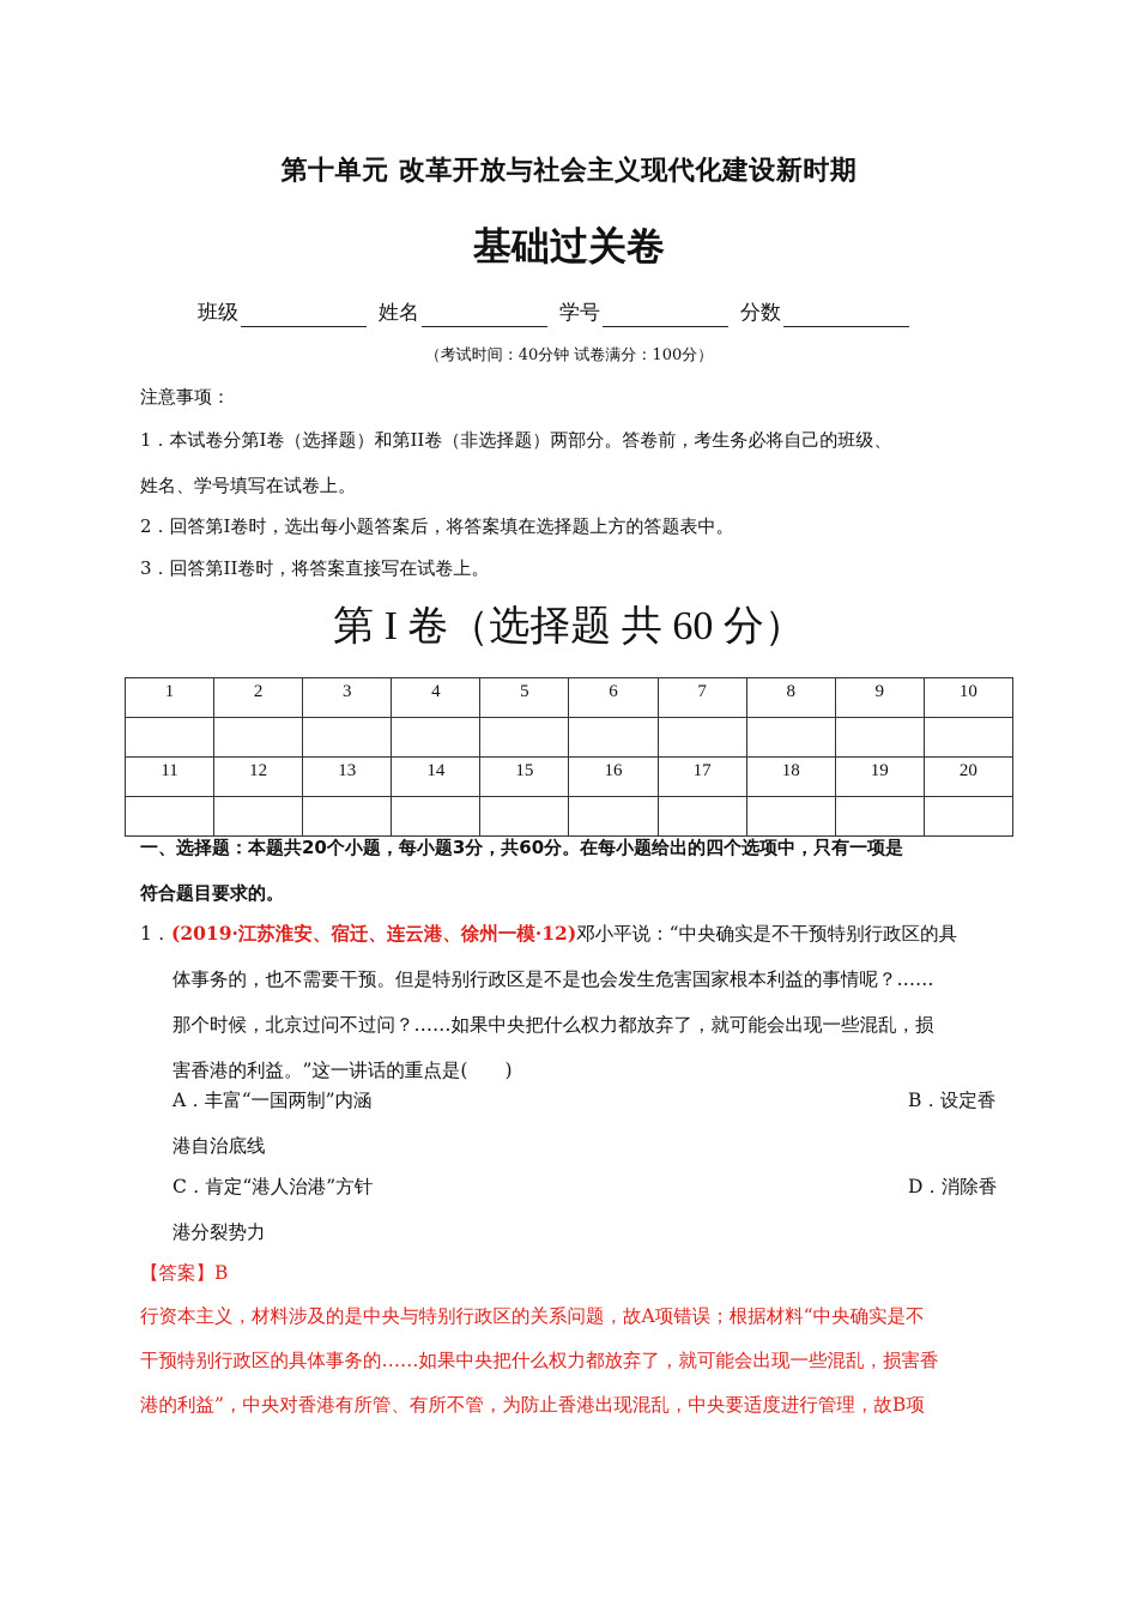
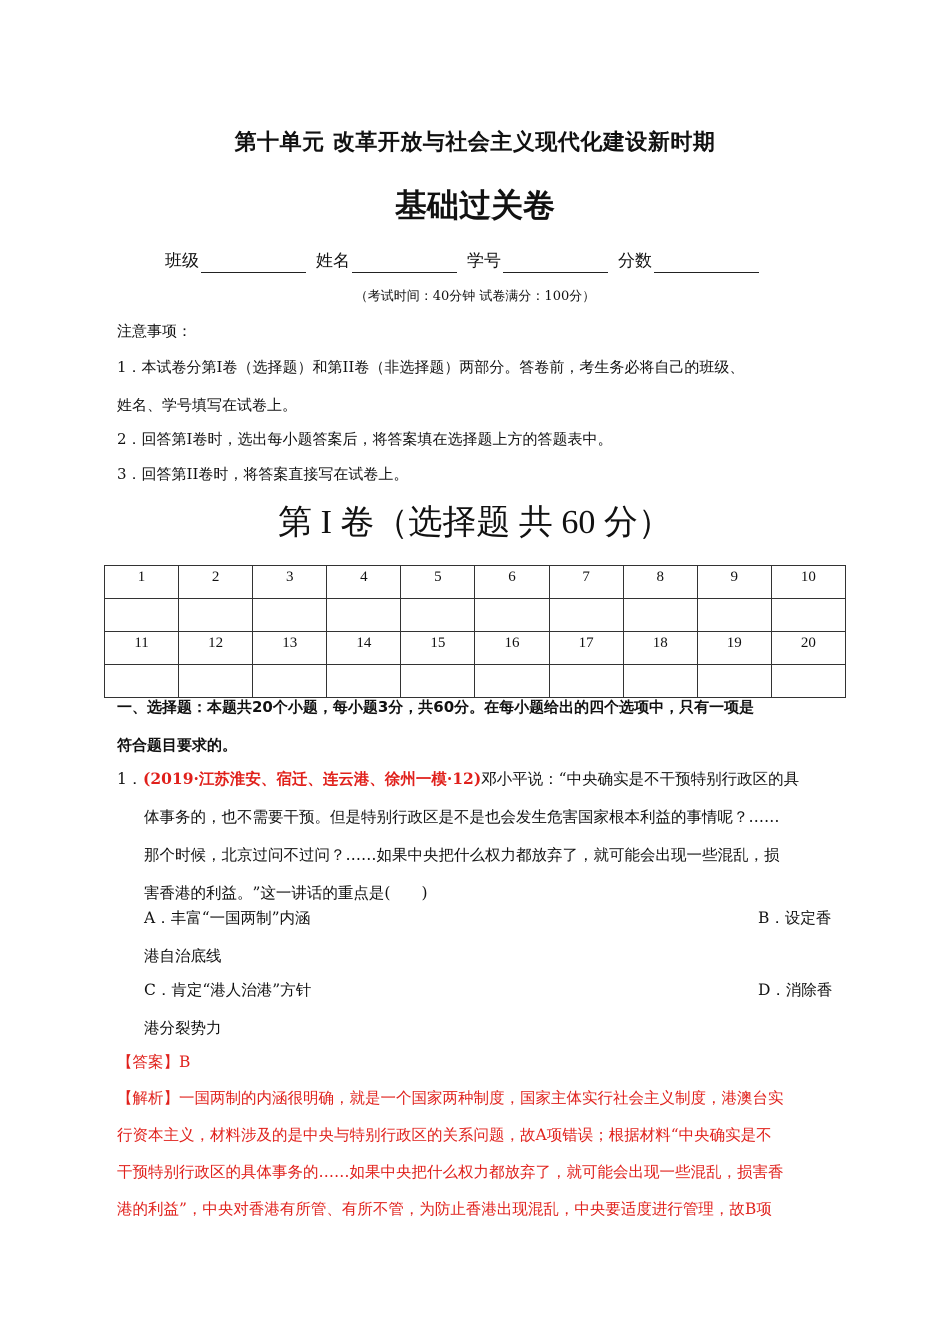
  第十单元 改革开放与社会主义现代化建设新时期
  基础过关卷
  班级
  姓名
  学号
  分数
  （考试时间：40分钟 试卷满分：100分）
  注意事项：
  1．本试卷分第I卷（选择题）和第II卷（非选择题）两部分。答卷前，考生务必将自己的班级、
  姓名、学号填写在试卷上。
  2．回答第I卷时，选出每小题答案后，将答案填在选择题上方的答题表中。
  3．回答第II卷时，将答案直接写在试卷上。
  第 I 卷（选择题 共 60 分）
  1	2	3	4	5	6	7	8	9	10
  11	12	13	14	15	16	17	18	19	20
  一、选择题：本题共20个小题，每小题3分，共60分。在每小题给出的四个选项中，只有一项是
  符合题目要求的。
  1．(2019·江苏淮安、宿迁、连云港、徐州一模·12)邓小平说：“中央确实是不干预特别行政区的具
  体事务的，也不需要干预。但是特别行政区是不是也会发生危害国家根本利益的事情呢？……
  那个时候，北京过问不过问？……如果中央把什么权力都放弃了，就可能会出现一些混乱，损
  害香港的利益。”这一讲话的重点是( )
  A．丰富“一国两制”内涵
  B．设定香
  港自治底线
  C．肯定“港人治港”方针
  D．消除香
  港分裂势力
  【答案】B
+ 【解析】一国两制的内涵很明确，就是一个国家两种制度，国家主体实行社会主义制度，港澳台实
  行资本主义，材料涉及的是中央与特别行政区的关系问题，故A项错误；根据材料“中央确实是不
  干预特别行政区的具体事务的……如果中央把什么权力都放弃了，就可能会出现一些混乱，损害香
  港的利益”，中央对香港有所管、有所不管，为防止香港出现混乱，中央要适度进行管理，故B项
